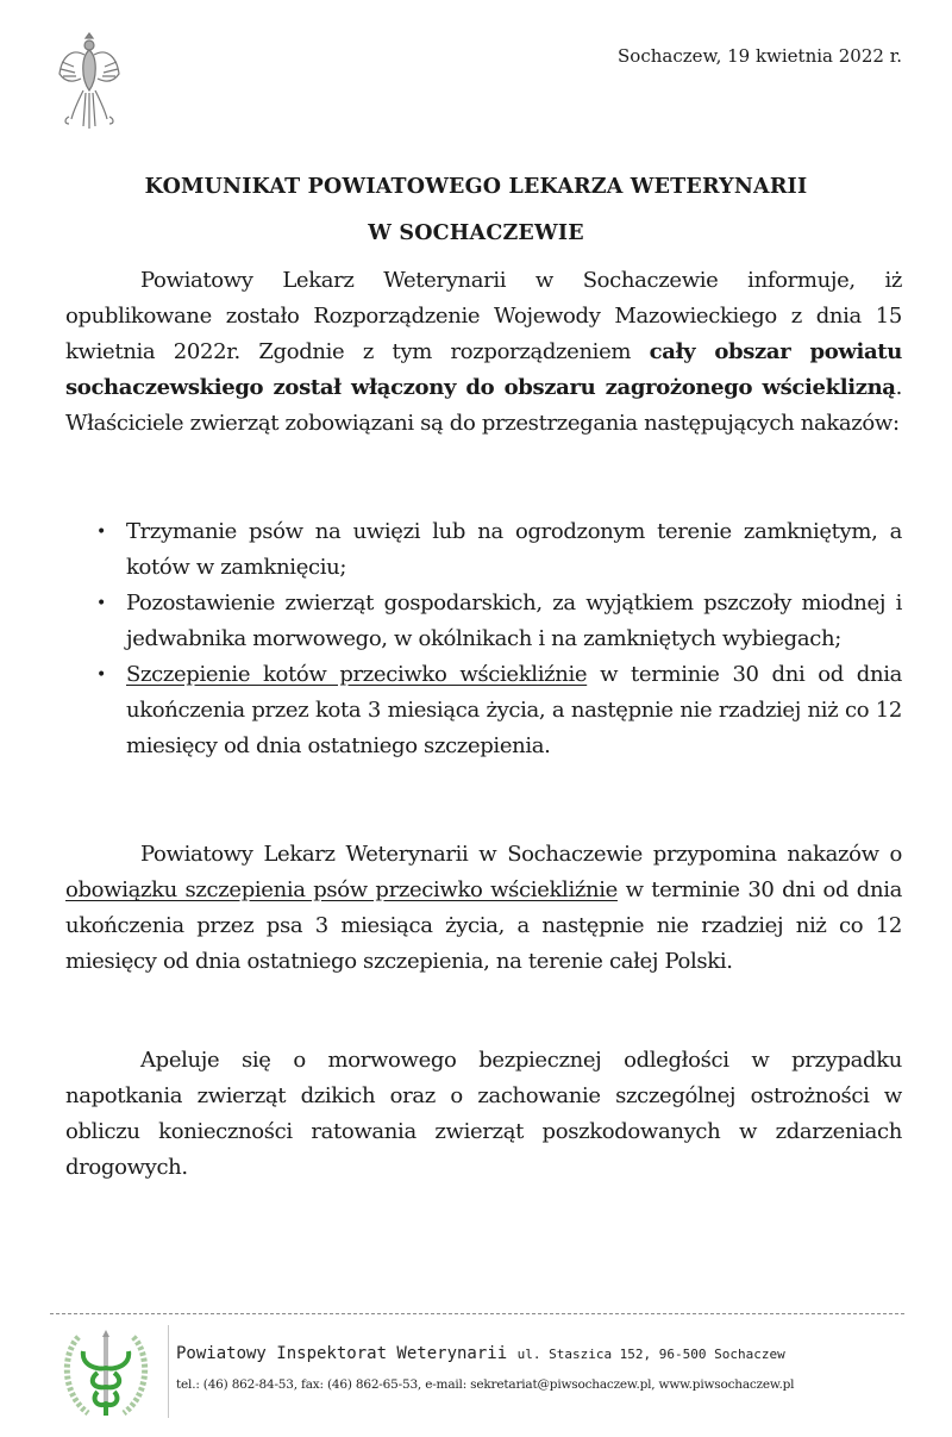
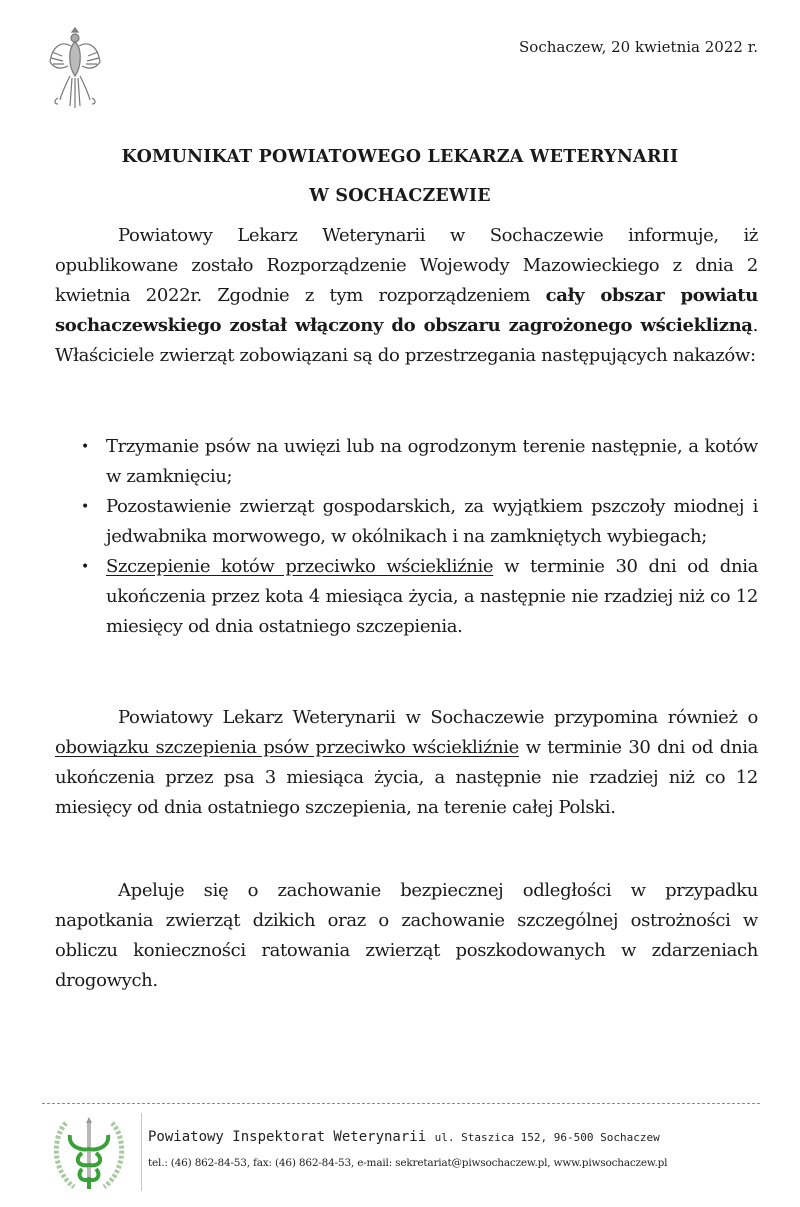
- Sochaczew, 19 kwietnia 2022 r.
+ Sochaczew, 20 kwietnia 2022 r.
  KOMUNIKAT POWIATOWEGO LEKARZA WETERYNARII
  W SOCHACZEWIE
- Powiatowy Lekarz Weterynarii w Sochaczewie informuje, iż opublikowane zostało Rozporządzenie Wojewody Mazowieckiego z dnia 15 kwietnia 2022r. Zgodnie z tym rozporządzeniem cały obszar powiatu sochaczewskiego został włączony do obszaru zagrożonego wścieklizną. Właściciele zwierząt zobowiązani są do przestrzegania następujących nakazów:
+ Powiatowy Lekarz Weterynarii w Sochaczewie informuje, iż opublikowane zostało Rozporządzenie Wojewody Mazowieckiego z dnia 2 kwietnia 2022r. Zgodnie z tym rozporządzeniem cały obszar powiatu sochaczewskiego został włączony do obszaru zagrożonego wścieklizną. Właściciele zwierząt zobowiązani są do przestrzegania następujących nakazów:
  •
- Trzymanie psów na uwięzi lub na ogrodzonym terenie zamkniętym, a kotów w zamknięciu;
+ Trzymanie psów na uwięzi lub na ogrodzonym terenie następnie, a kotów w zamknięciu;
  •
  Pozostawienie zwierząt gospodarskich, za wyjątkiem pszczoły miodnej i jedwabnika morwowego, w okólnikach i na zamkniętych wybiegach;
  •
- Szczepienie kotów przeciwko wściekliźnie w terminie 30 dni od dnia ukończenia przez kota 3 miesiąca życia, a następnie nie rzadziej niż co 12 miesięcy od dnia ostatniego szczepienia.
+ Szczepienie kotów przeciwko wściekliźnie w terminie 30 dni od dnia ukończenia przez kota 4 miesiąca życia, a następnie nie rzadziej niż co 12 miesięcy od dnia ostatniego szczepienia.
- Powiatowy Lekarz Weterynarii w Sochaczewie przypomina nakazów o obowiązku szczepienia psów przeciwko wściekliźnie w terminie 30 dni od dnia ukończenia przez psa 3 miesiąca życia, a następnie nie rzadziej niż co 12 miesięcy od dnia ostatniego szczepienia, na terenie całej Polski.
+ Powiatowy Lekarz Weterynarii w Sochaczewie przypomina również o obowiązku szczepienia psów przeciwko wściekliźnie w terminie 30 dni od dnia ukończenia przez psa 3 miesiąca życia, a następnie nie rzadziej niż co 12 miesięcy od dnia ostatniego szczepienia, na terenie całej Polski.
- Apeluje się o morwowego bezpiecznej odległości w przypadku napotkania zwierząt dzikich oraz o zachowanie szczególnej ostrożności w obliczu konieczności ratowania zwierząt poszkodowanych w zdarzeniach drogowych.
+ Apeluje się o zachowanie bezpiecznej odległości w przypadku napotkania zwierząt dzikich oraz o zachowanie szczególnej ostrożności w obliczu konieczności ratowania zwierząt poszkodowanych w zdarzeniach drogowych.
  Powiatowy Inspektorat Weterynarii ul. Staszica 152, 96-500 Sochaczew
- tel.: (46) 862-84-53, fax: (46) 862-65-53, e-mail: sekretariat@piwsochaczew.pl, www.piwsochaczew.pl
+ tel.: (46) 862-84-53, fax: (46) 862-84-53, e-mail: sekretariat@piwsochaczew.pl, www.piwsochaczew.pl
